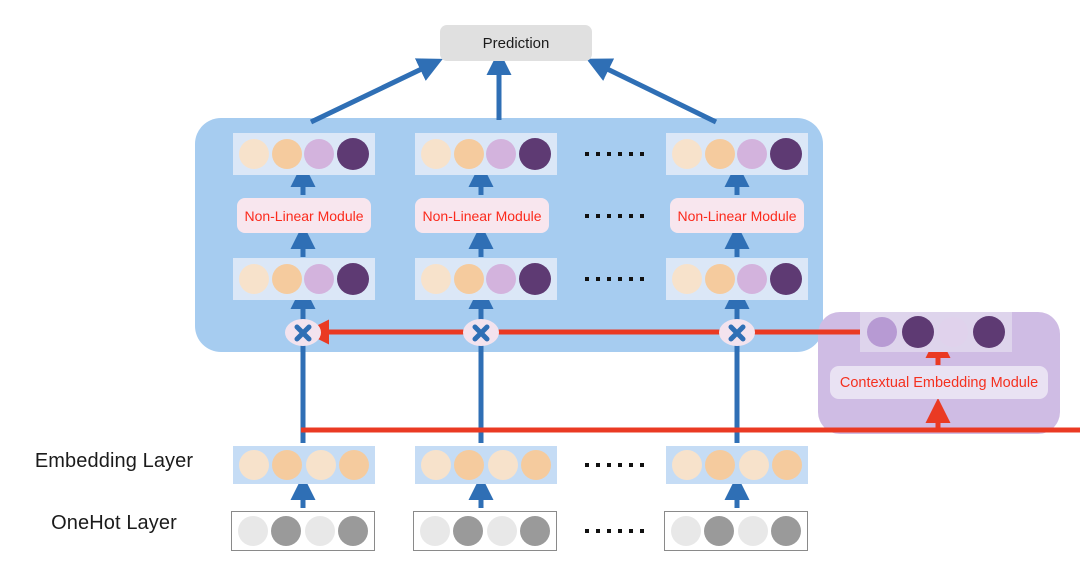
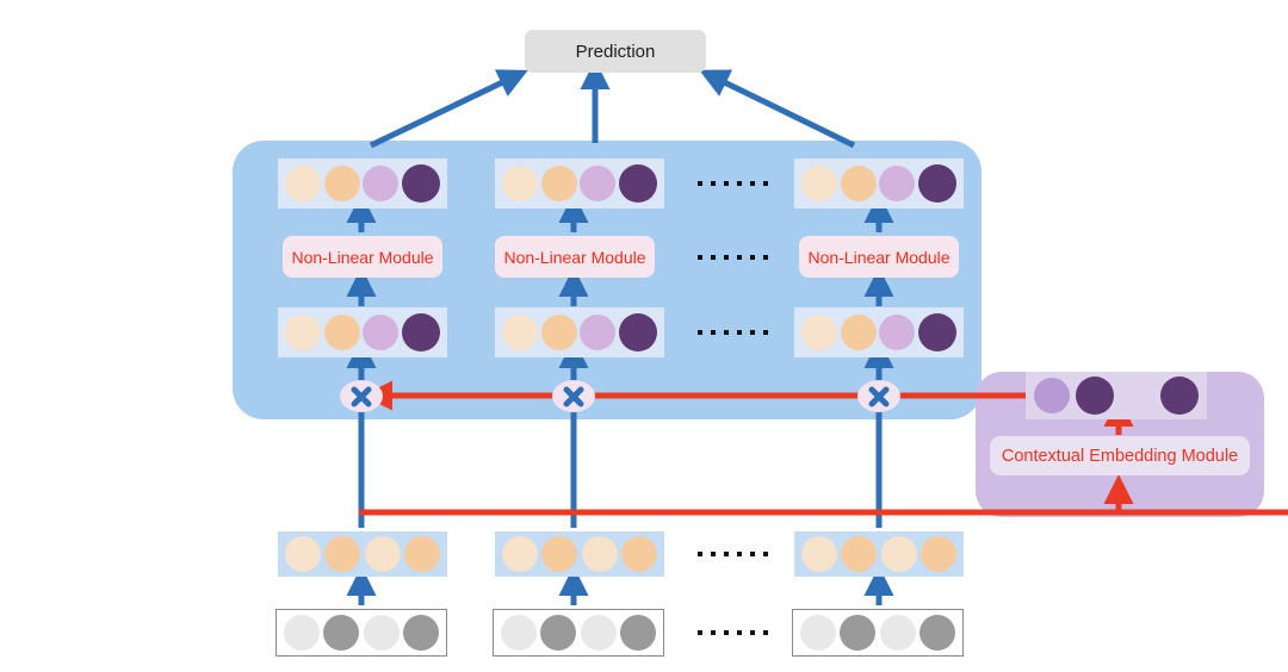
  Prediction
- Embedding Layer
- OneHot Layer
  Non-Linear Module
  Non-Linear Module
  Non-Linear Module
  Contextual Embedding Module
